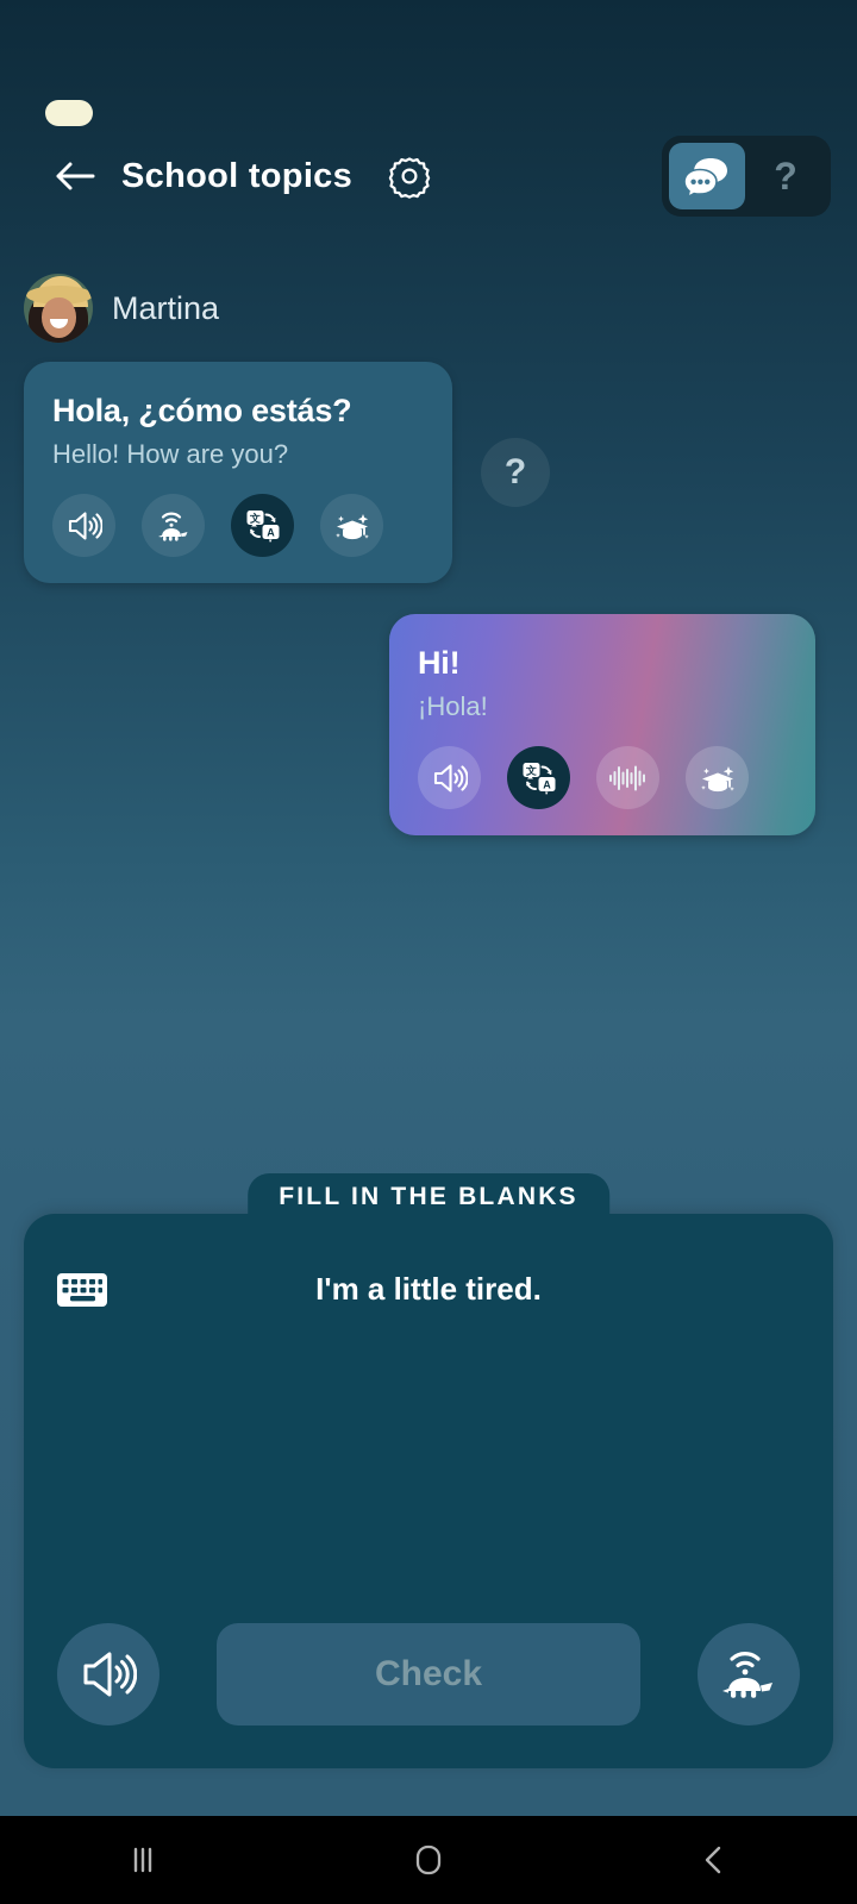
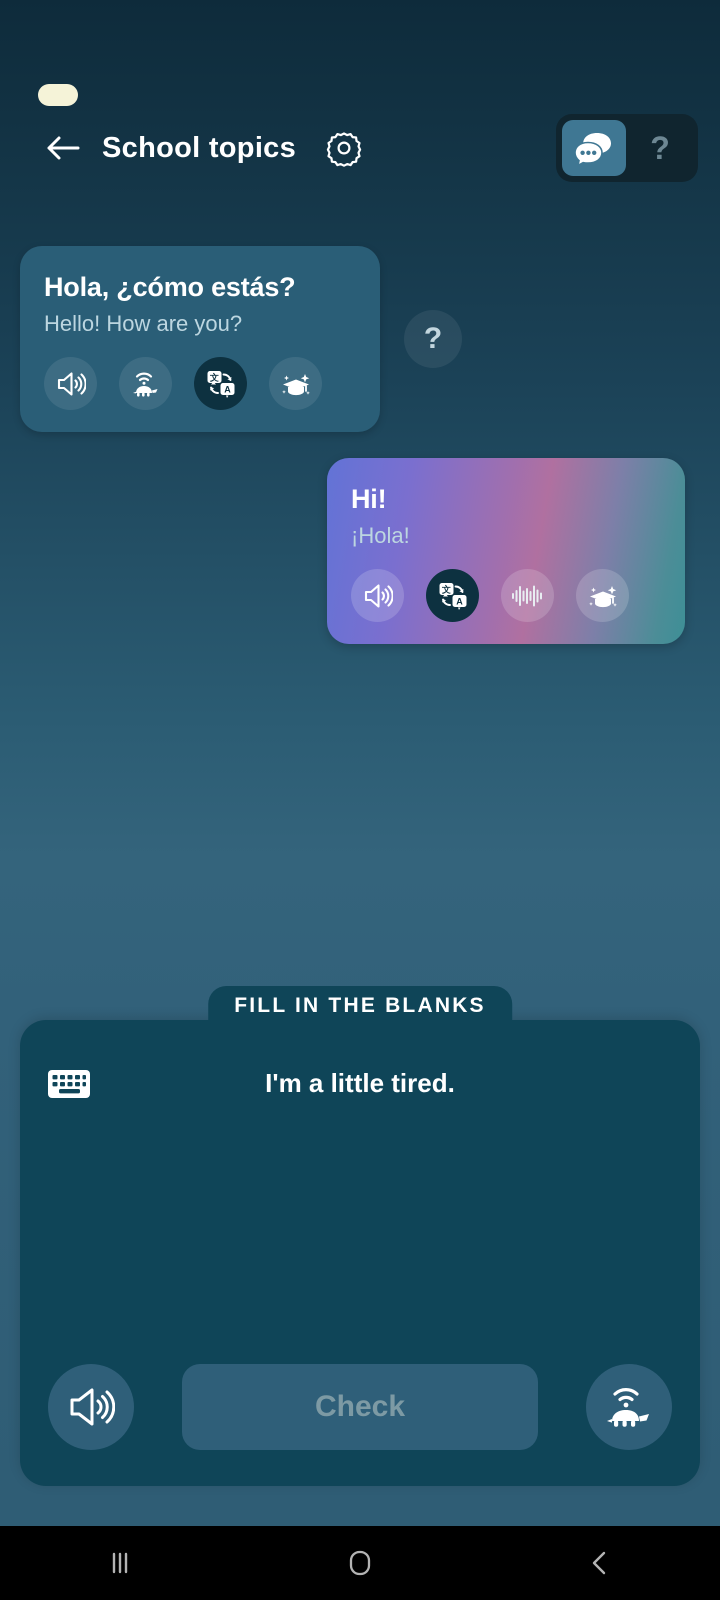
  School topics
  ?
- Martina
  Hola, ¿cómo estás?
  Hello! How are you?
  文
  A
  ?
  Hi!
  ¡Hola!
  文
  A
  FILL IN THE BLANKS
  I'm a little tired.
  Check
